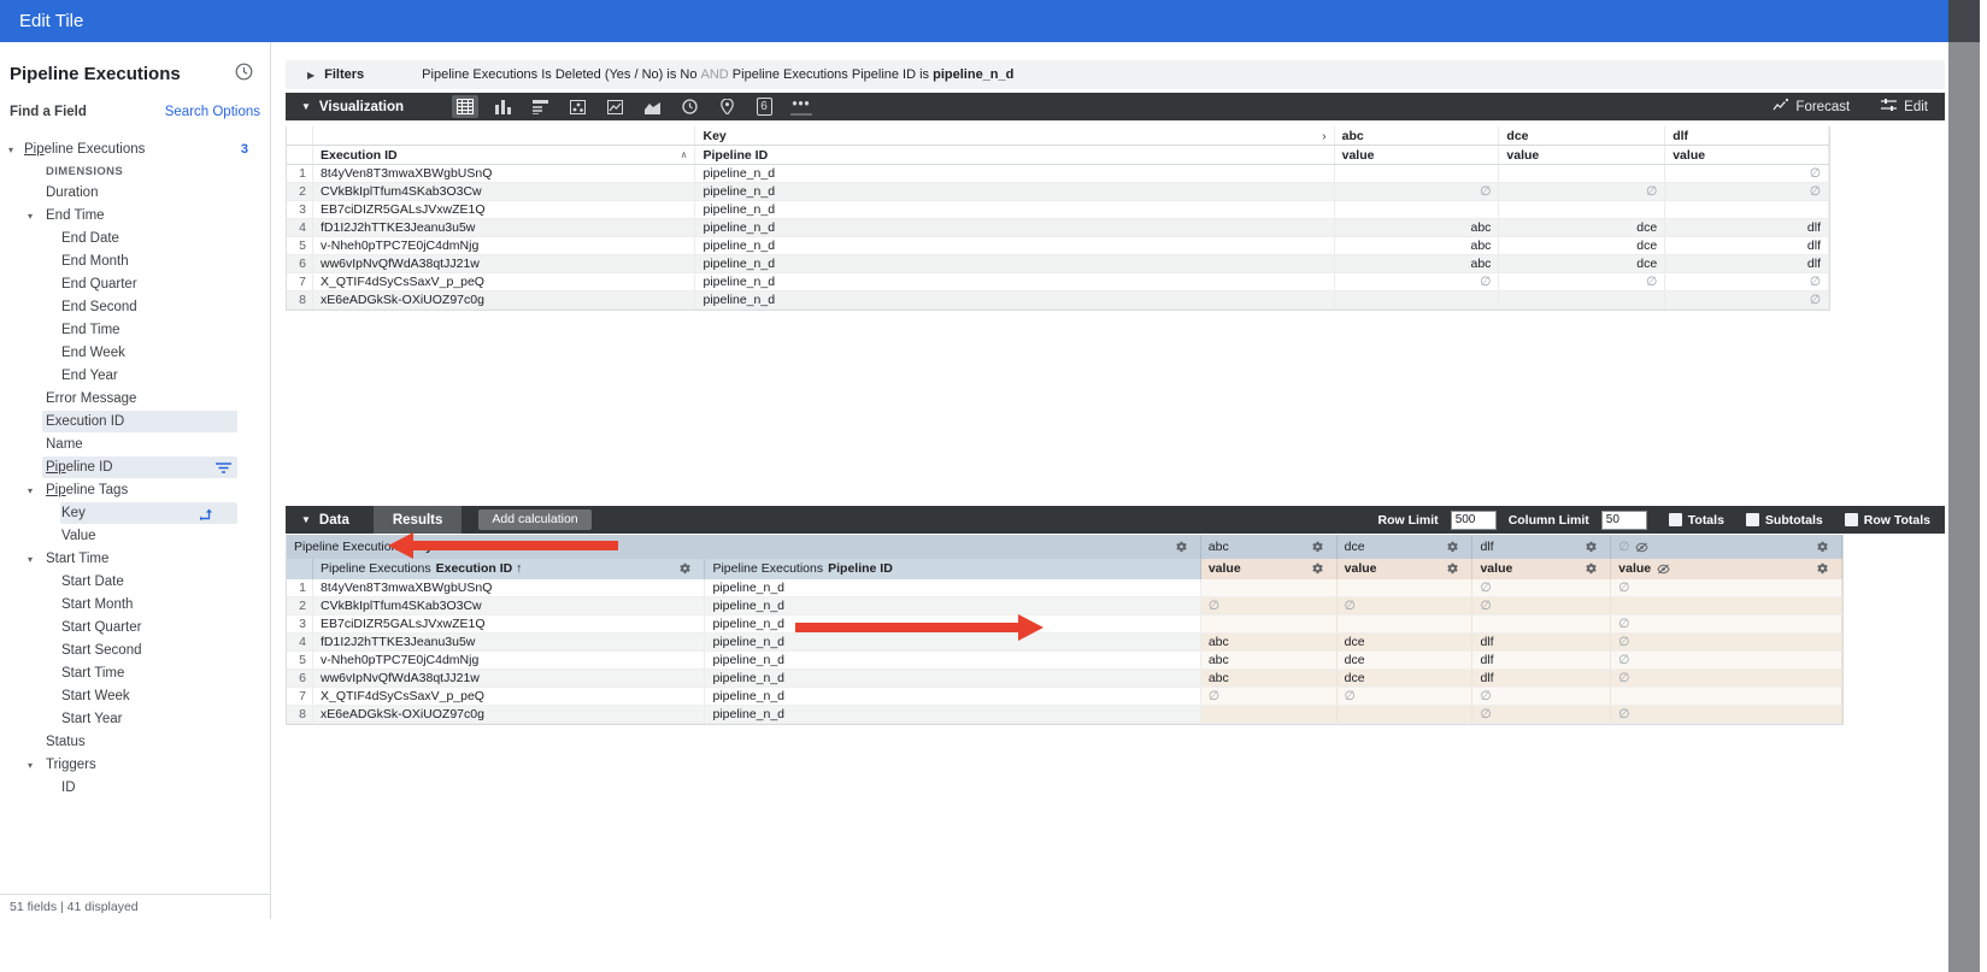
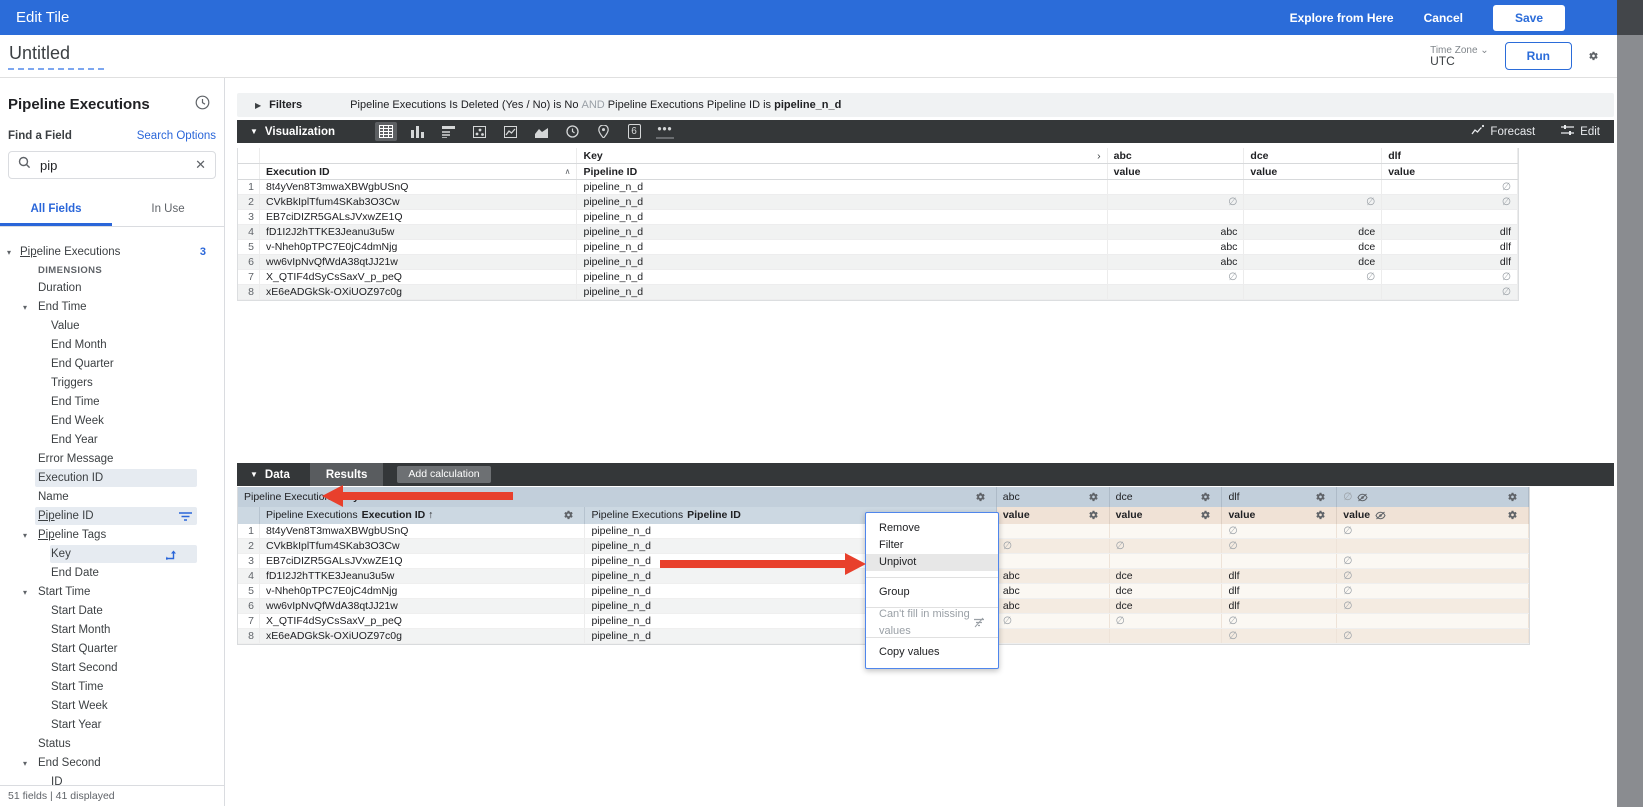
  Edit Tile
+ Explore from Here
+ Cancel
+ Save
+ Untitled
+ Time Zone ⌄
+ UTC
+ Run
  Pipeline Executions
  Find a Field
  Search Options
+ pip
+ ✕
+ All Fields
+ In Use
  ▾
  Pipeline Executions
  3
  DIMENSIONS
  Duration
  ▾
  End Time
- End Date
+ Value
  End Month
  End Quarter
- End Second
+ Triggers
  End Time
  End Week
  End Year
  Error Message
  Execution ID
  Name
  Pipeline ID
  ▾
  Pipeline Tags
  Key
- Value
+ End Date
  ▾
  Start Time
  Start Date
  Start Month
  Start Quarter
  Start Second
  Start Time
  Start Week
  Start Year
  Status
  ▾
- Triggers
+ End Second
  ID
  51 fields | 41 displayed
  ▶
  Filters
  Pipeline Executions Is Deleted (Yes / No) is No
  AND
  Pipeline Executions Pipeline ID is
  pipeline_n_d
  ▼
  Visualization
  6
  •••
  Forecast
  Edit
  Key
  ›
  abc
  dce
  dlf
  Execution ID
  ∧
  Pipeline ID
  value
  value
  value
  1
  8t4yVen8T3mwaXBWgbUSnQ
  pipeline_n_d
  ∅
  2
  CVkBkIplTfum4SKab3O3Cw
  pipeline_n_d
  ∅
  ∅
  ∅
  3
  EB7ciDIZR5GALsJVxwZE1Q
  pipeline_n_d
  4
  fD1I2J2hTTKE3Jeanu3u5w
  pipeline_n_d
  abc
  dce
  dlf
  5
  v-Nheh0pTPC7E0jC4dmNjg
  pipeline_n_d
  abc
  dce
  dlf
  6
  ww6vIpNvQfWdA38qtJJ21w
  pipeline_n_d
  abc
  dce
  dlf
  7
  X_QTIF4dSyCsSaxV_p_peQ
  pipeline_n_d
  ∅
  ∅
  ∅
  8
  xE6eADGkSk-OXiUOZ97c0g
  pipeline_n_d
  ∅
  ▼
  Data
  Results
  Add calculation
- Row Limit
- 500
- Column Limit
- 50
- Totals
- Subtotals
- Row Totals
  Pipeline Executions
  abc
  dce
  dlf
  ∅
  Pipeline Executions
  Execution ID
  ↑
  Pipeline Executions
  Pipeline ID
  value
  value
  value
  value
  1
  8t4yVen8T3mwaXBWgbUSnQ
  pipeline_n_d
  ∅
  ∅
  2
  CVkBkIplTfum4SKab3O3Cw
  pipeline_n_d
  ∅
  ∅
  ∅
  3
  EB7ciDIZR5GALsJVxwZE1Q
  pipeline_n_d
  ∅
  4
  fD1I2J2hTTKE3Jeanu3u5w
  pipeline_n_d
  abc
  dce
  dlf
  ∅
  5
  v-Nheh0pTPC7E0jC4dmNjg
  pipeline_n_d
  abc
  dce
  dlf
  ∅
  6
  ww6vIpNvQfWdA38qtJJ21w
  pipeline_n_d
  abc
  dce
  dlf
  ∅
  7
  X_QTIF4dSyCsSaxV_p_peQ
  pipeline_n_d
  ∅
  ∅
  ∅
  8
  xE6eADGkSk-OXiUOZ97c0g
  pipeline_n_d
  ∅
  ∅
+ Remove
+ Filter
+ Unpivot
+ Group
+ Can't fill in missing values
+ Copy values
